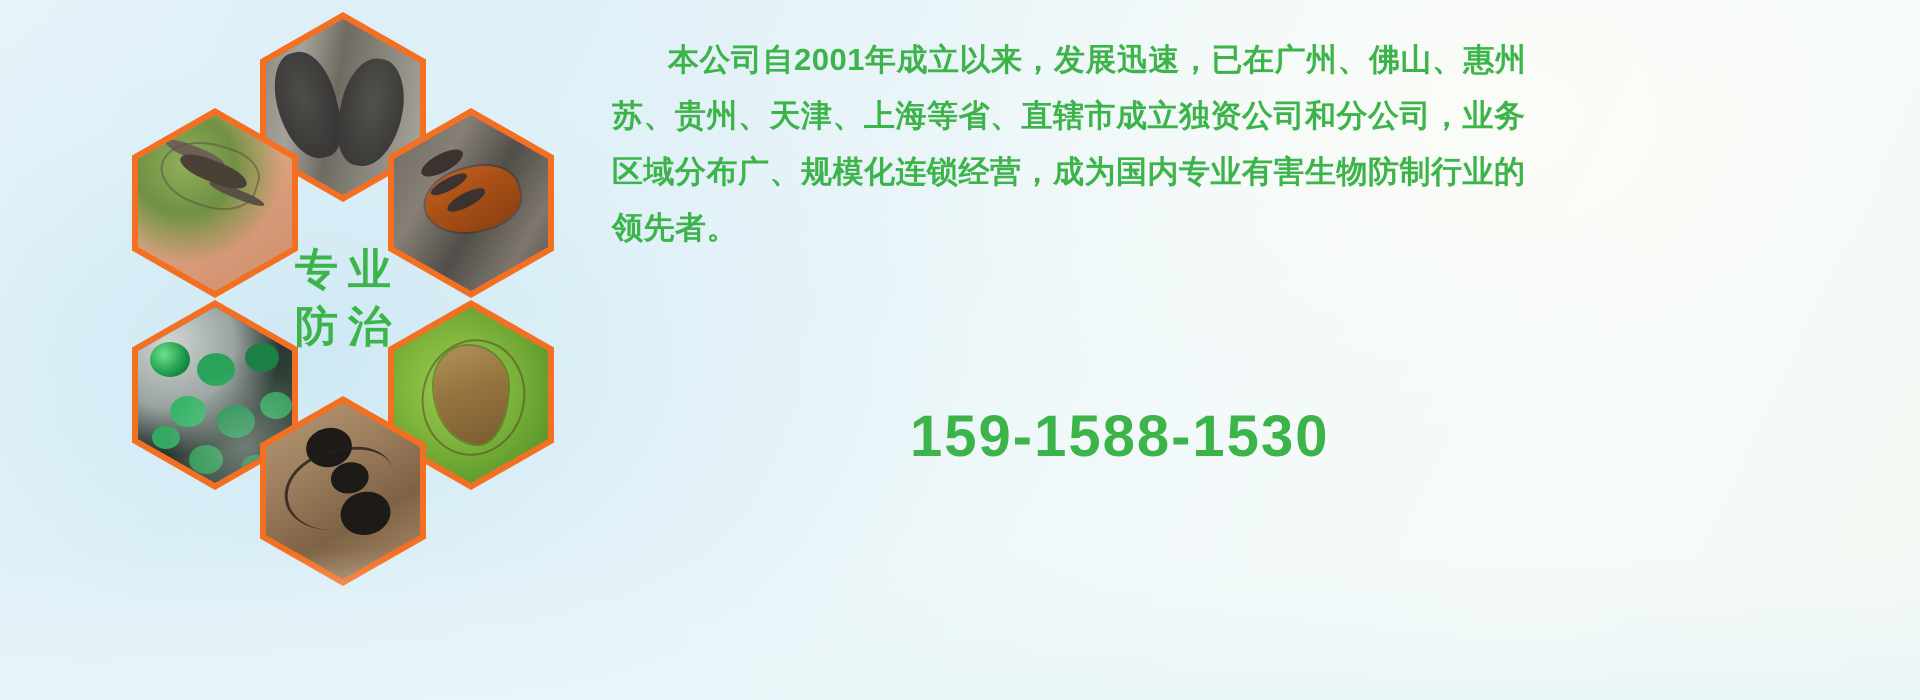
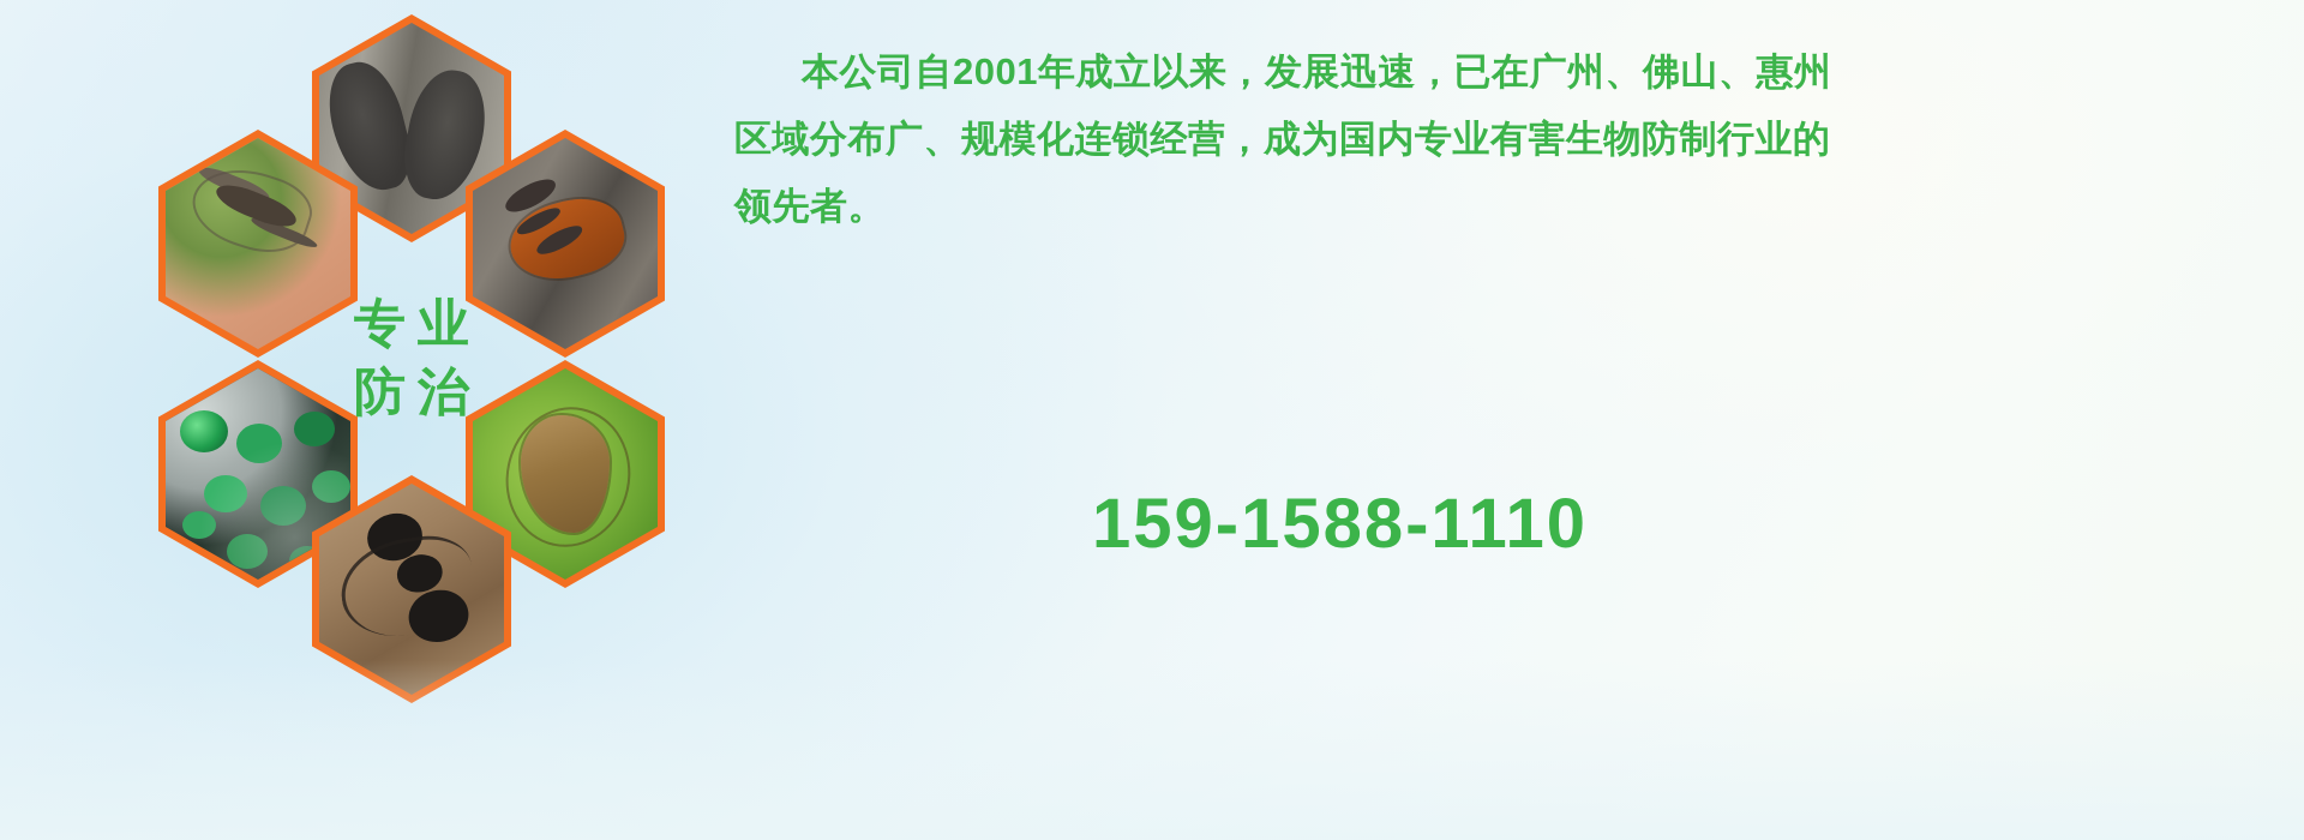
  专业
  防治
  本公司自2001年成立以来，发展迅速，已在广州、佛山、惠州
- 苏、贵州、天津、上海等省、直辖市成立独资公司和分公司，业务
  区域分布广、规模化连锁经营，成为国内专业有害生物防制行业的
  领先者。
- 159-1588-1530
+ 159-1588-1110
